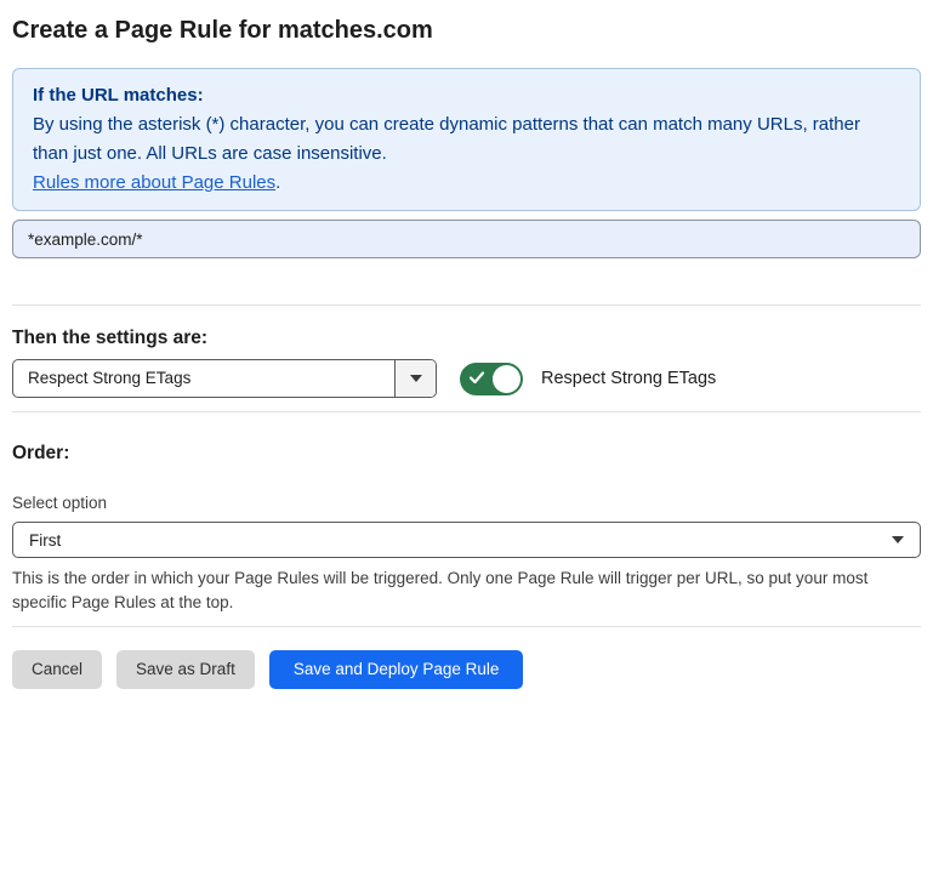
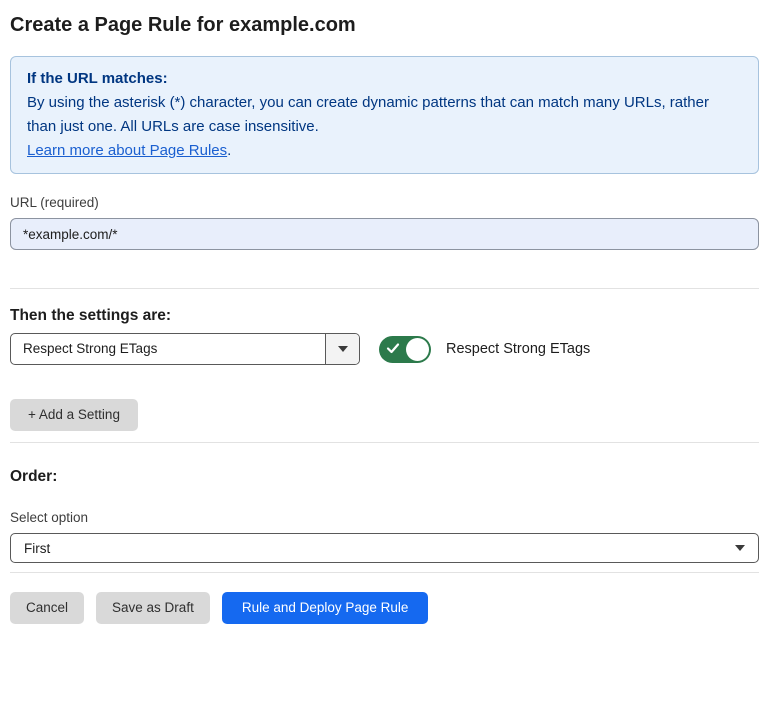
- Create a Page Rule for matches.com
+ Create a Page Rule for example.com
  If the URL matches:
  By using the asterisk (*) character, you can create dynamic patterns that can match many URLs, rather than just one. All URLs are case insensitive.
- Rules more about Page Rules.
+ Learn more about Page Rules.
+ URL (required)
  *example.com/*
  Then the settings are:
  Respect Strong ETags
  Respect Strong ETags
+ + Add a Setting
  Order:
  Select option
  First
- This is the order in which your Page Rules will be triggered. Only one Page Rule will trigger per URL, so put your most specific Page Rules at the top.
  Cancel
  Save as Draft
- Save and Deploy Page Rule
+ Rule and Deploy Page Rule
